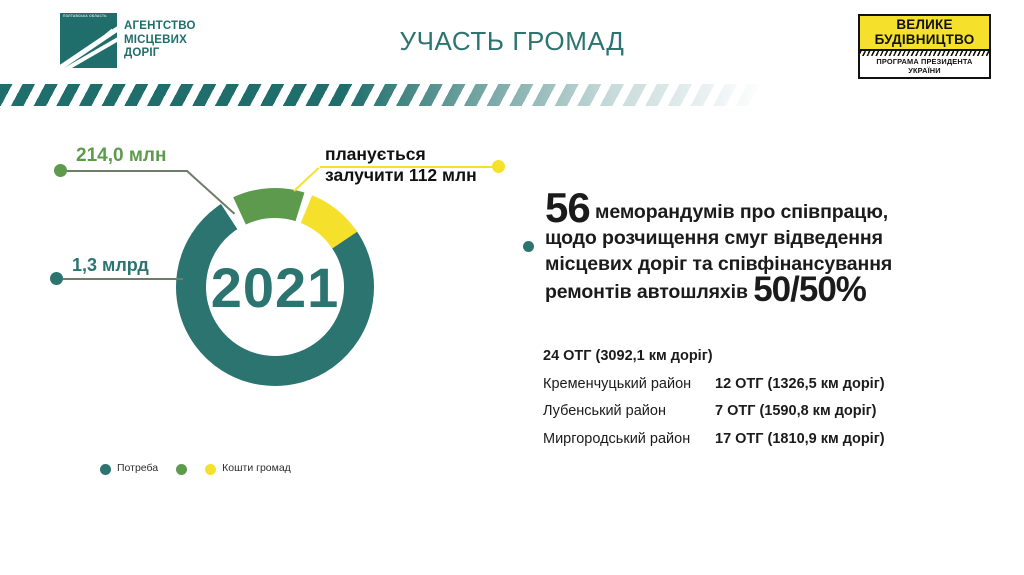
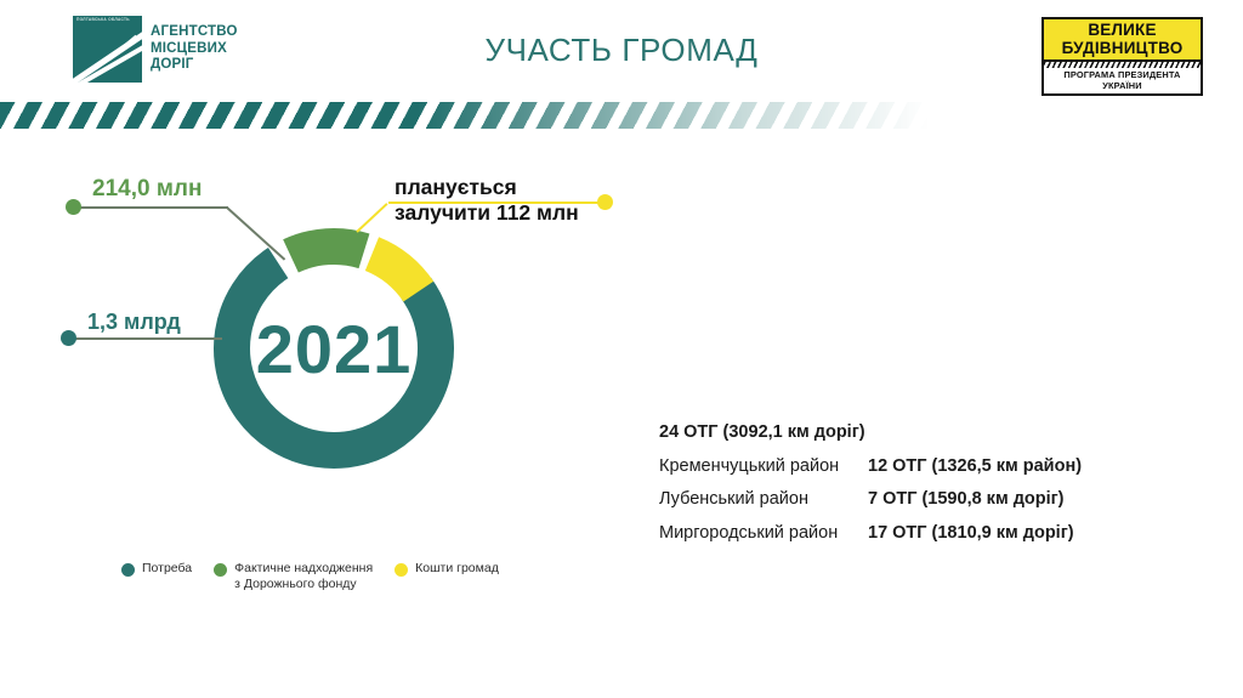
  АГЕНТСТВО
  МІСЦЕВИХ
  ДОРІГ
  УЧАСТЬ ГРОМАД
  ВЕЛИКЕ БУДІВНИЦТВО
  ПРОГРАМА ПРЕЗИДЕНТА УКРАЇНИ
  2021
  214,0 млн
  1,3 млрд
  планується
  залучити 112 млн
  Потреба
+ Фактичне надходження
+ з Дорожнього фонду
  Кошти громад
- 56 меморандумів про співпрацю,
- щодо розчищення смуг відведення
- місцевих доріг та співфінансування
- ремонтів автошляхів 50/50%
  24 ОТГ (3092,1 км доріг)
  Кременчуцький район
- 12 ОТГ (1326,5 км доріг)
+ 12 ОТГ (1326,5 км район)
  Лубенський район
  7 ОТГ (1590,8 км доріг)
  Миргородський район
  17 ОТГ (1810,9 км доріг)
